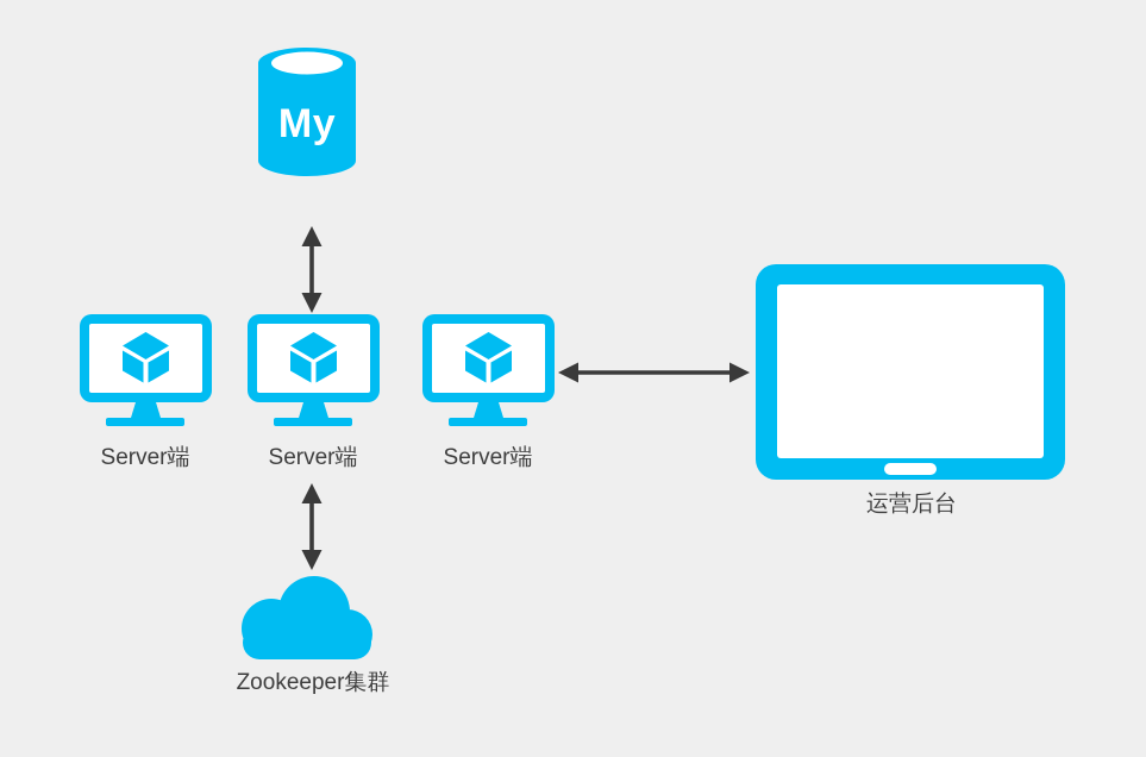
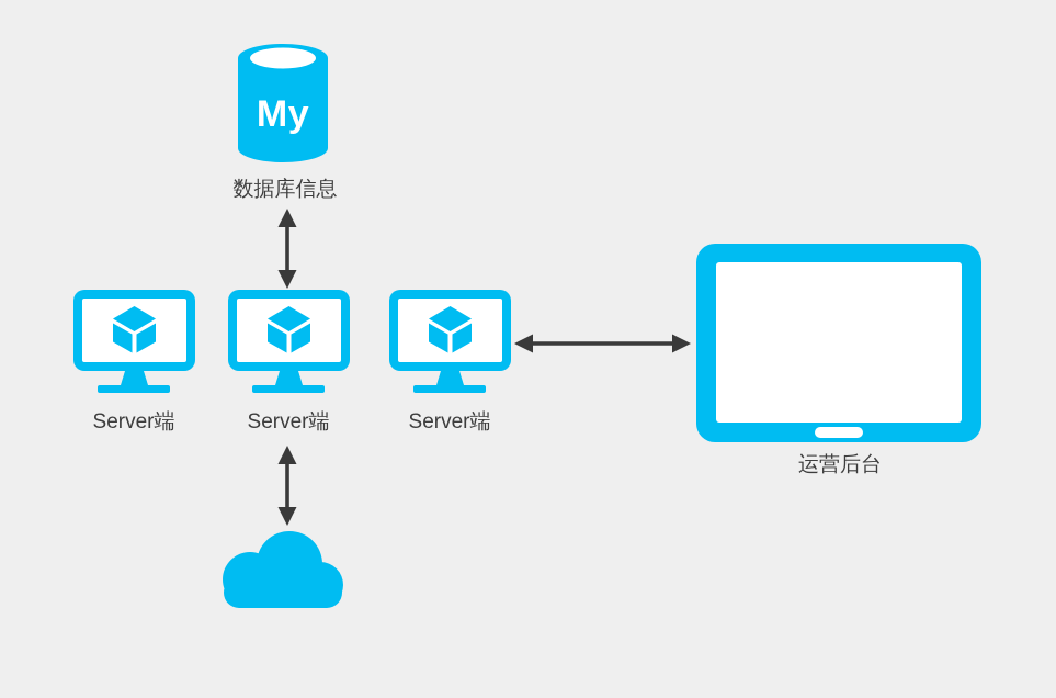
  My
+ 数据库信息
  Server端
  Server端
  Server端
  运营后台
- Zookeeper集群
